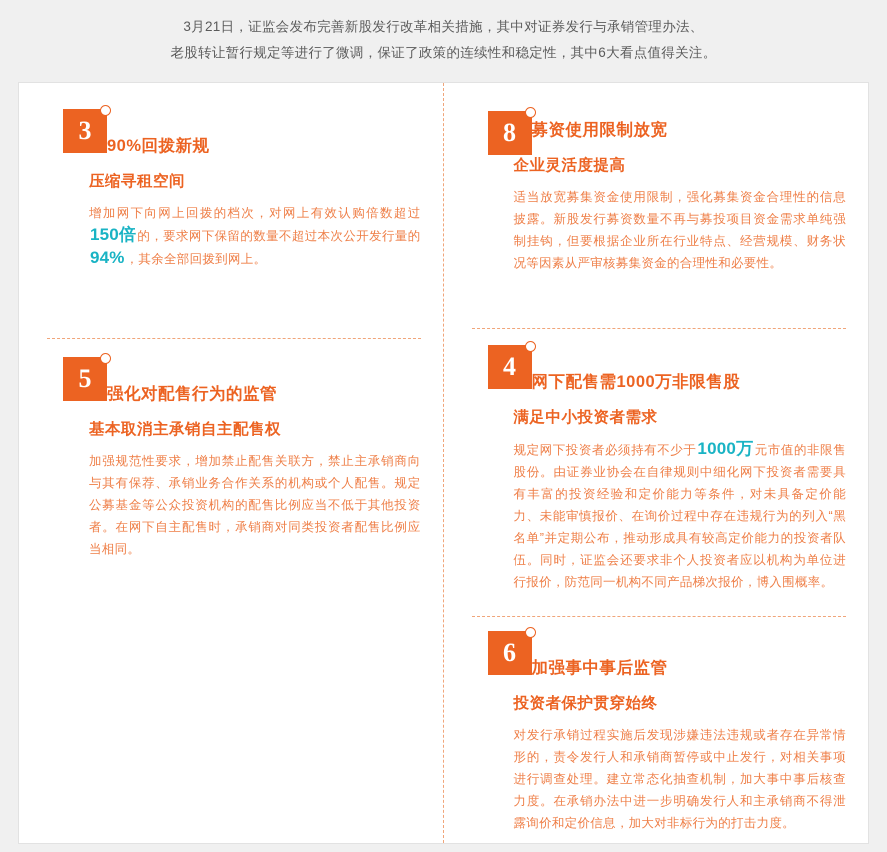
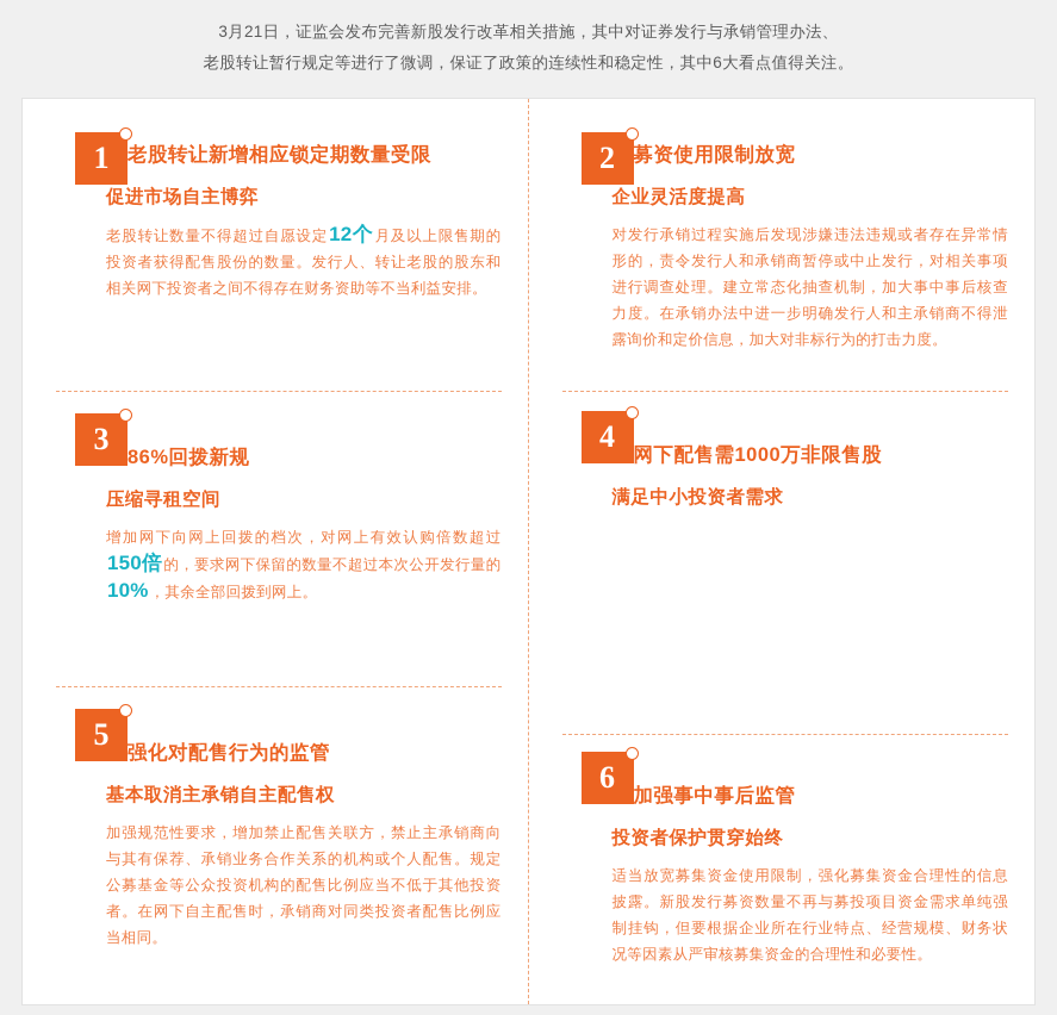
  3月21日，证监会发布完善新股发行改革相关措施，其中对证券发行与承销管理办法、
  老股转让暂行规定等进行了微调，保证了政策的连续性和稳定性，其中6大看点值得关注。
+ 1
+ 老股转让新增相应锁定期数量受限
+ 促进市场自主博弈
+ 老股转让数量不得超过自愿设定12个月及以上限售期的投资者获得配售股份的数量。发行人、转让老股的股东和相关网下投资者之间不得存在财务资助等不当利益安排。
  3
- 90%回拨新规
+ 86%回拨新规
  压缩寻租空间
- 增加网下向网上回拨的档次，对网上有效认购倍数超过150倍的，要求网下保留的数量不超过本次公开发行量的94%，其余全部回拨到网上。
+ 增加网下向网上回拨的档次，对网上有效认购倍数超过150倍的，要求网下保留的数量不超过本次公开发行量的10%，其余全部回拨到网上。
  5
  强化对配售行为的监管
  基本取消主承销自主配售权
  加强规范性要求，增加禁止配售关联方，禁止主承销商向与其有保荐、承销业务合作关系的机构或个人配售。规定公募基金等公众投资机构的配售比例应当不低于其他投资者。在网下自主配售时，承销商对同类投资者配售比例应当相同。
- 8
+ 2
  募资使用限制放宽
  企业灵活度提高
- 适当放宽募集资金使用限制，强化募集资金合理性的信息披露。新股发行募资数量不再与募投项目资金需求单纯强制挂钩，但要根据企业所在行业特点、经营规模、财务状况等因素从严审核募集资金的合理性和必要性。
+ 对发行承销过程实施后发现涉嫌违法违规或者存在异常情形的，责令发行人和承销商暂停或中止发行，对相关事项进行调查处理。建立常态化抽查机制，加大事中事后核查力度。在承销办法中进一步明确发行人和主承销商不得泄露询价和定价信息，加大对非标行为的打击力度。
  4
  网下配售需1000万非限售股
  满足中小投资者需求
- 规定网下投资者必须持有不少于1000万元市值的非限售股份。由证券业协会在自律规则中细化网下投资者需要具有丰富的投资经验和定价能力等条件，对未具备定价能力、未能审慎报价、在询价过程中存在违规行为的列入“黑名单”并定期公布，推动形成具有较高定价能力的投资者队伍。同时，证监会还要求非个人投资者应以机构为单位进行报价，防范同一机构不同产品梯次报价，博入围概率。
  6
  加强事中事后监管
  投资者保护贯穿始终
- 对发行承销过程实施后发现涉嫌违法违规或者存在异常情形的，责令发行人和承销商暂停或中止发行，对相关事项进行调查处理。建立常态化抽查机制，加大事中事后核查力度。在承销办法中进一步明确发行人和主承销商不得泄露询价和定价信息，加大对非标行为的打击力度。
+ 适当放宽募集资金使用限制，强化募集资金合理性的信息披露。新股发行募资数量不再与募投项目资金需求单纯强制挂钩，但要根据企业所在行业特点、经营规模、财务状况等因素从严审核募集资金的合理性和必要性。
